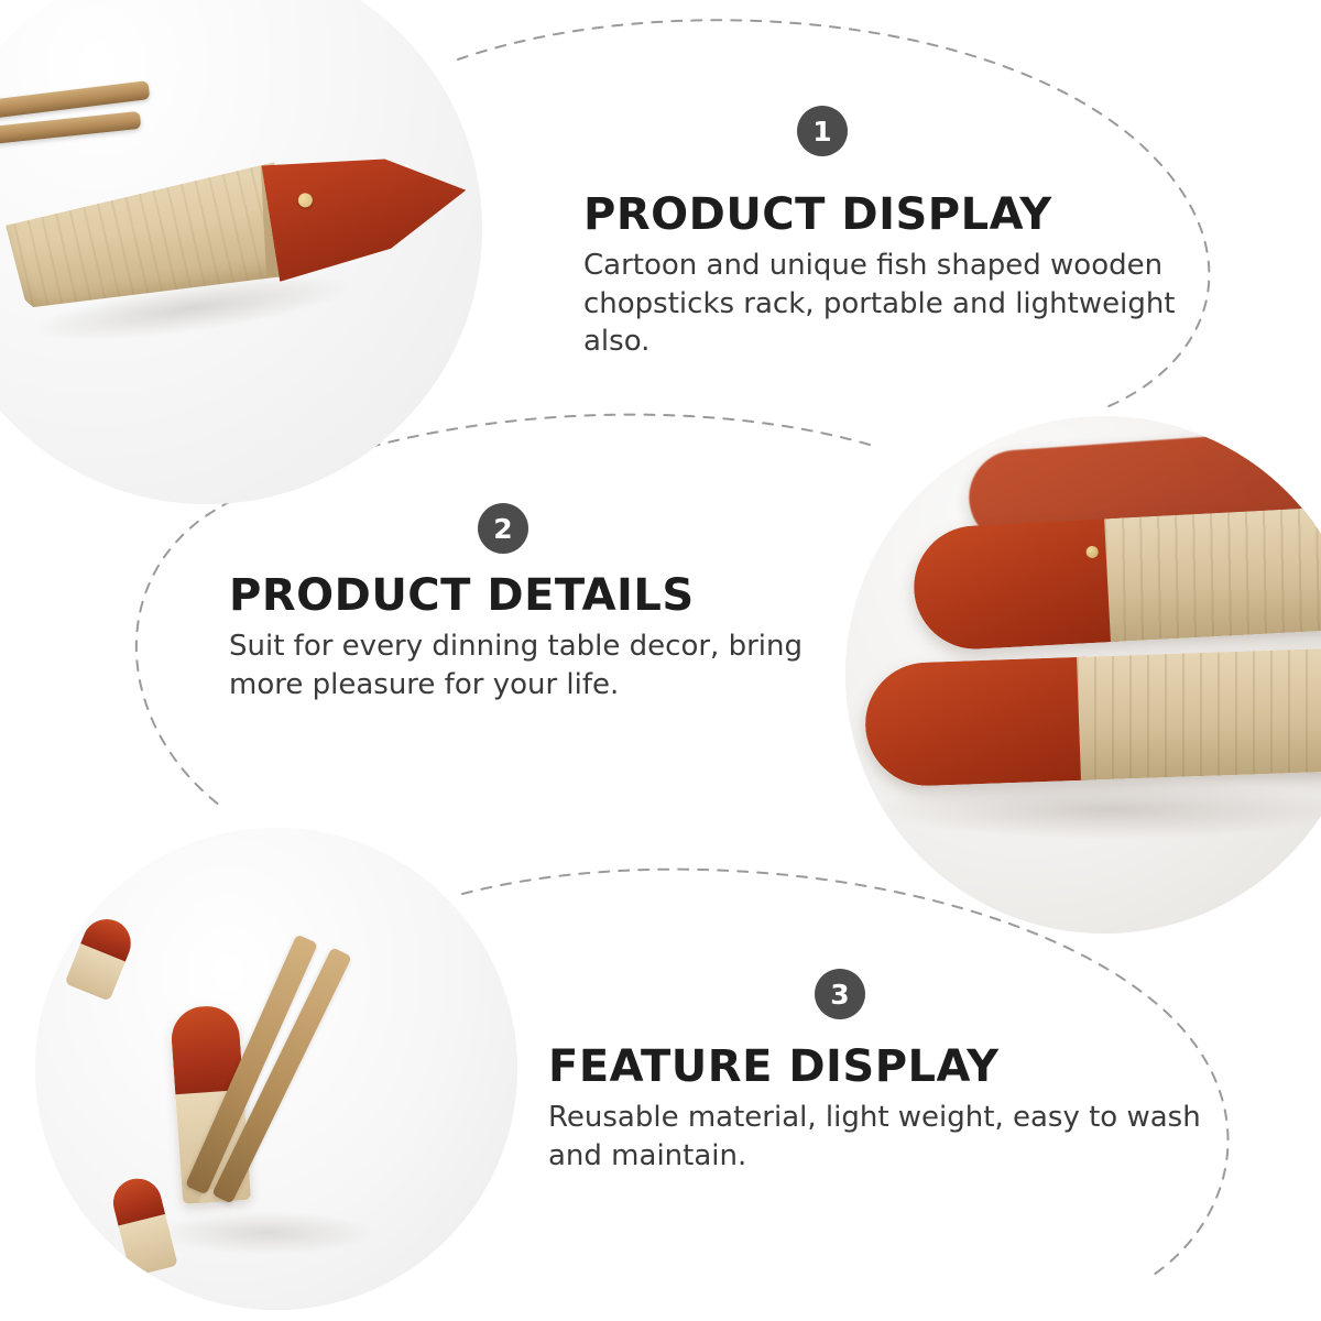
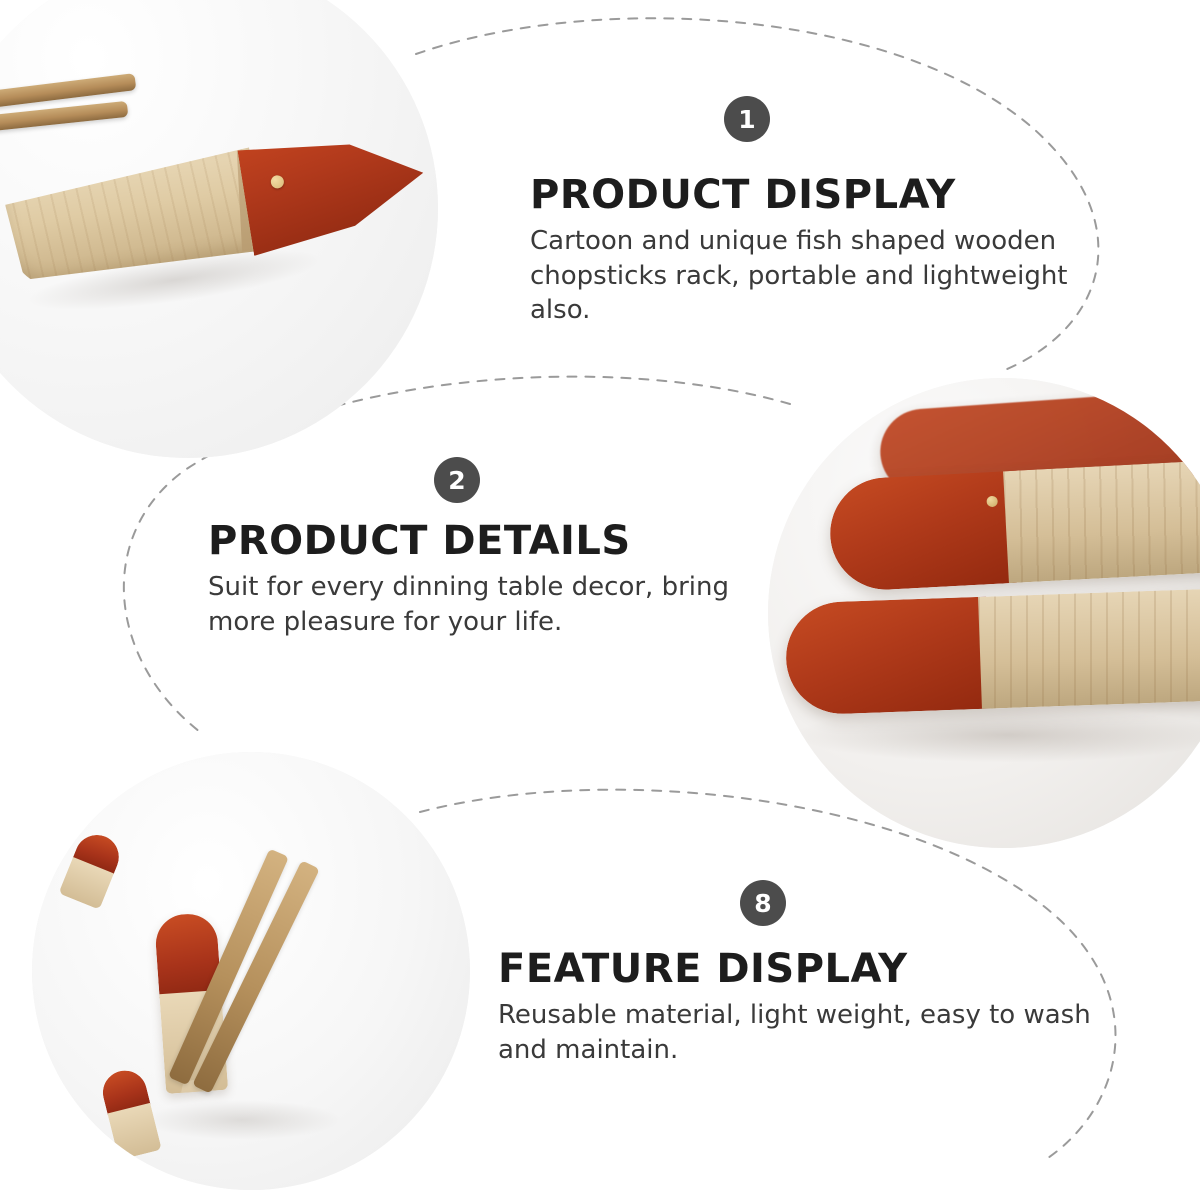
  1
  2
- 3
+ 8
  PRODUCT DISPLAY
  Cartoon and unique fish shaped wooden chopsticks rack, portable and lightweight also.
  PRODUCT DETAILS
  Suit for every dinning table decor, bring more pleasure for your life.
  FEATURE DISPLAY
  Reusable material, light weight, easy to wash and maintain.
